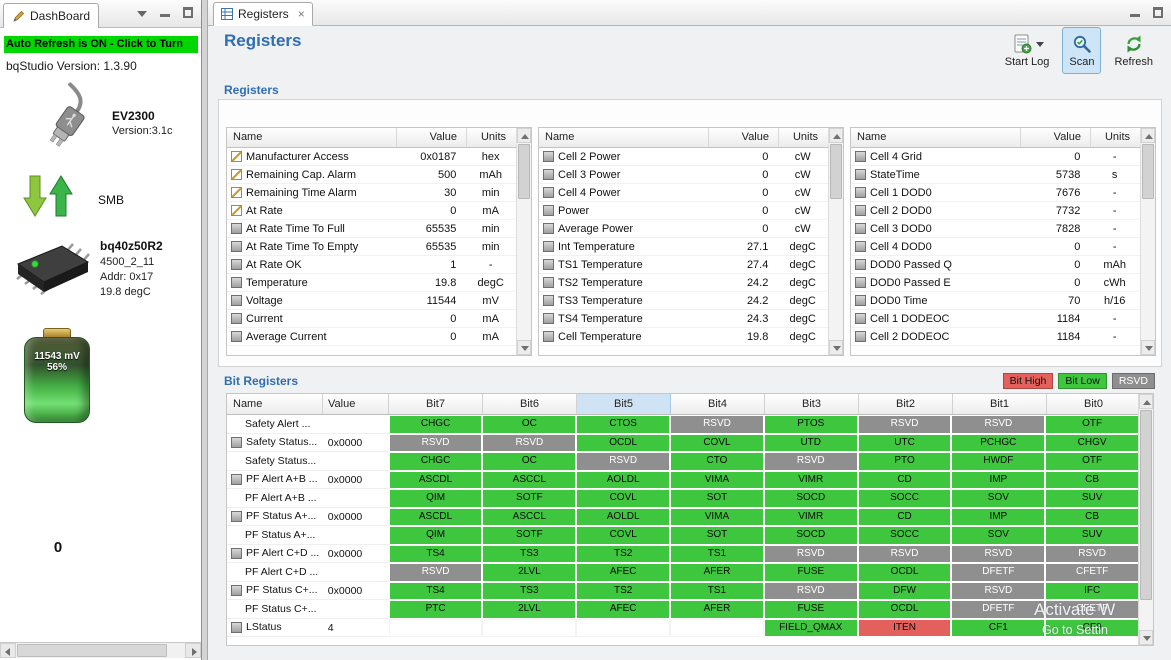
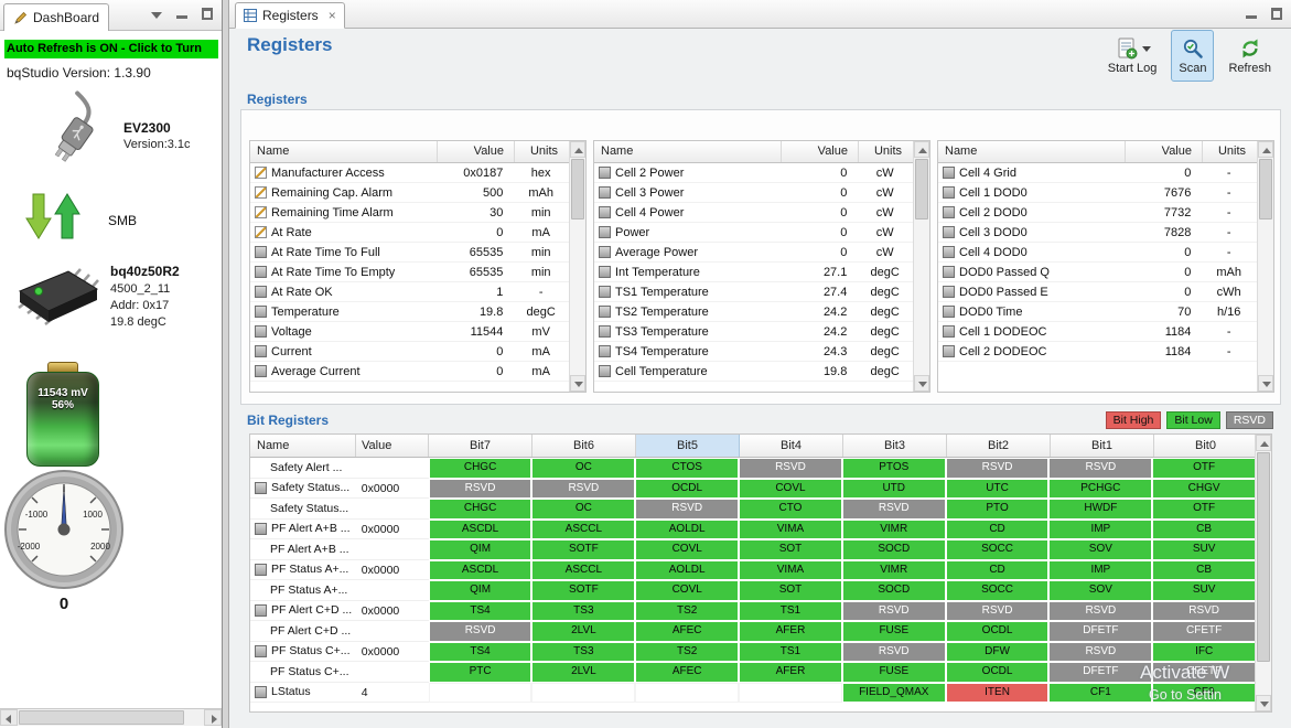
  DashBoard
  Auto Refresh is ON - Click to Turn
  bqStudio Version: 1.3.90
  EV2300
  Version:3.1c
  SMB
  bq40z50R2
  4500_2_11
  Addr: 0x17
  19.8 degC
  11543 mV
  56%
+ -1000
+ 1000
+ -2000
+ 2000
  0
  Registers
  ×
  Registers
  Start Log
  Scan
  Refresh
  Registers
  Name
  Value
  Units
  Manufacturer Access
  0x0187
  hex
  Remaining Cap. Alarm
  500
  mAh
  Remaining Time Alarm
  30
  min
  At Rate
  0
  mA
  At Rate Time To Full
  65535
  min
  At Rate Time To Empty
  65535
  min
  At Rate OK
  1
  -
  Temperature
  19.8
  degC
  Voltage
  11544
  mV
  Current
  0
  mA
  Average Current
  0
  mA
  Name
  Value
  Units
  Cell 2 Power
  0
  cW
  Cell 3 Power
  0
  cW
  Cell 4 Power
  0
  cW
  Power
  0
  cW
  Average Power
  0
  cW
  Int Temperature
  27.1
  degC
  TS1 Temperature
  27.4
  degC
  TS2 Temperature
  24.2
  degC
  TS3 Temperature
  24.2
  degC
  TS4 Temperature
  24.3
  degC
  Cell Temperature
  19.8
  degC
  Name
  Value
  Units
  Cell 4 Grid
  0
  -
- StateTime
- 5738
- s
  Cell 1 DOD0
  7676
  -
  Cell 2 DOD0
  7732
  -
  Cell 3 DOD0
  7828
  -
  Cell 4 DOD0
  0
  -
  DOD0 Passed Q
  0
  mAh
  DOD0 Passed E
  0
  cWh
  DOD0 Time
  70
  h/16
  Cell 1 DODEOC
  1184
  -
  Cell 2 DODEOC
  1184
  -
  Bit Registers
  Bit High
  Bit Low
  RSVD
  Name
  Value
  Bit7
  Bit6
  Bit5
  Bit4
  Bit3
  Bit2
  Bit1
  Bit0
  Safety Alert ...
  CHGC
  OC
  CTOS
  RSVD
  PTOS
  RSVD
  RSVD
  OTF
  Safety Status...
  0x0000
  RSVD
  RSVD
  OCDL
  COVL
  UTD
  UTC
  PCHGC
  CHGV
  Safety Status...
  CHGC
  OC
  RSVD
  CTO
  RSVD
  PTO
  HWDF
  OTF
  PF Alert A+B ...
  0x0000
  ASCDL
  ASCCL
  AOLDL
  VIMA
  VIMR
  CD
  IMP
  CB
  PF Alert A+B ...
  QIM
  SOTF
  COVL
  SOT
  SOCD
  SOCC
  SOV
  SUV
  PF Status A+...
  0x0000
  ASCDL
  ASCCL
  AOLDL
  VIMA
  VIMR
  CD
  IMP
  CB
  PF Status A+...
  QIM
  SOTF
  COVL
  SOT
  SOCD
  SOCC
  SOV
  SUV
  PF Alert C+D ...
  0x0000
  TS4
  TS3
  TS2
  TS1
  RSVD
  RSVD
  RSVD
  RSVD
  PF Alert C+D ...
  RSVD
  2LVL
  AFEC
  AFER
  FUSE
  OCDL
  DFETF
  CFETF
  PF Status C+...
  0x0000
  TS4
  TS3
  TS2
  TS1
  RSVD
  DFW
  RSVD
  IFC
  PF Status C+...
  PTC
  2LVL
  AFEC
  AFER
  FUSE
  OCDL
  DFETF
  CFETF
  LStatus
  4
  FIELD_QMAX
  ITEN
  CF1
  CF0
  Activate W
  Go to Settin
